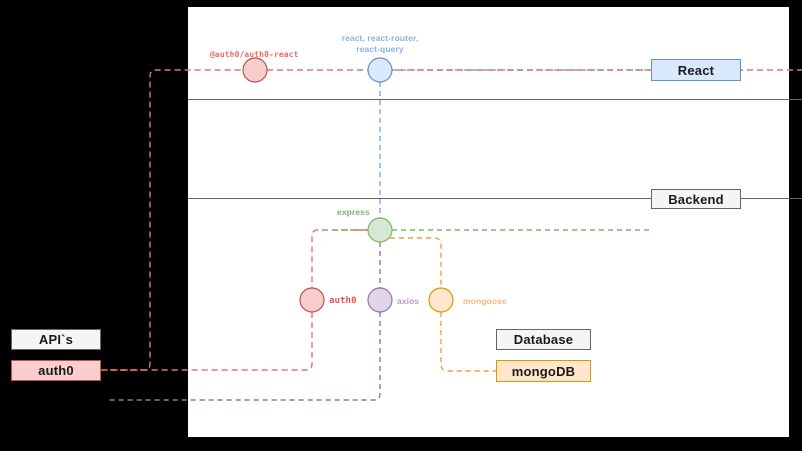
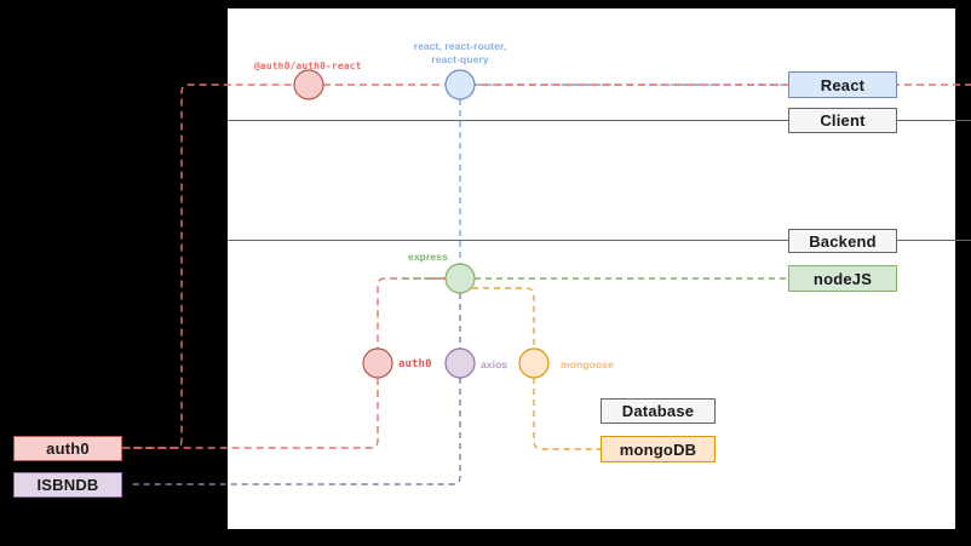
  React
+ Client
  Backend
+ nodeJS
  Database
  mongoDB
- API`s
  auth0
+ ISBNDB
  @auth0/auth0-react
  react, react-router,
  react-query
  express
  auth0
  axios
  mongoose
